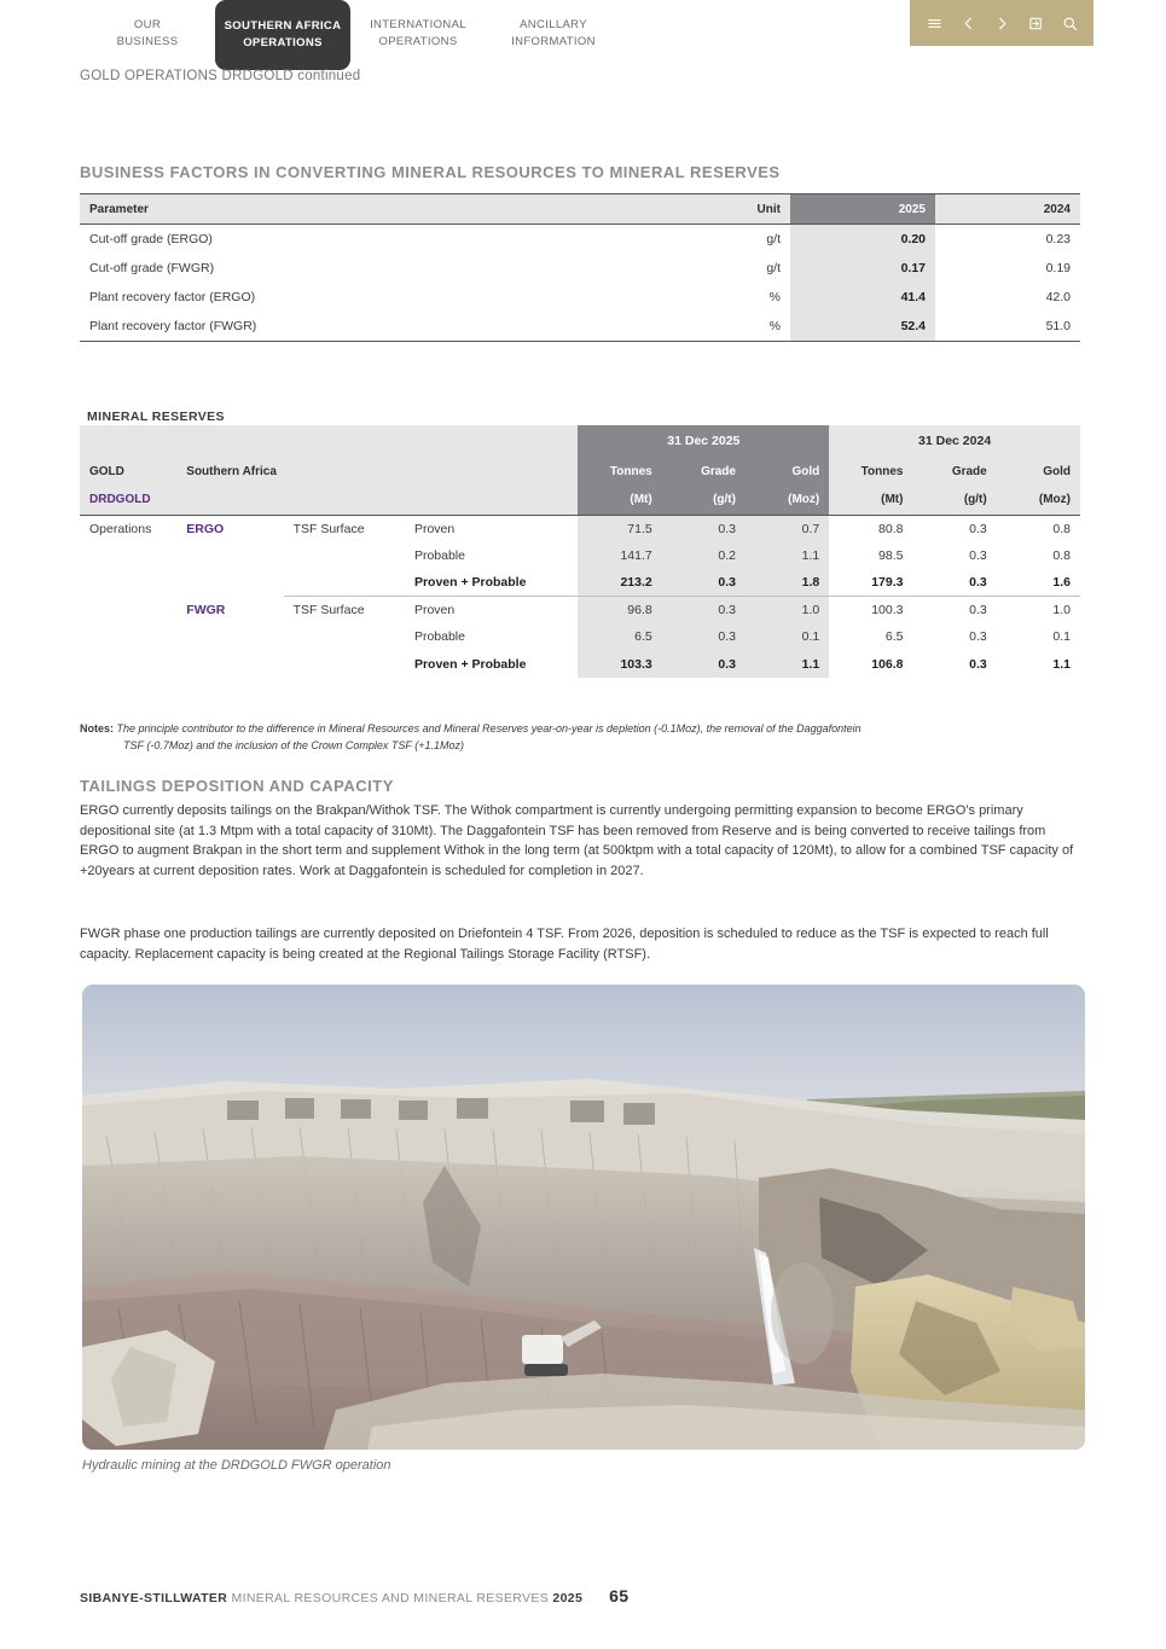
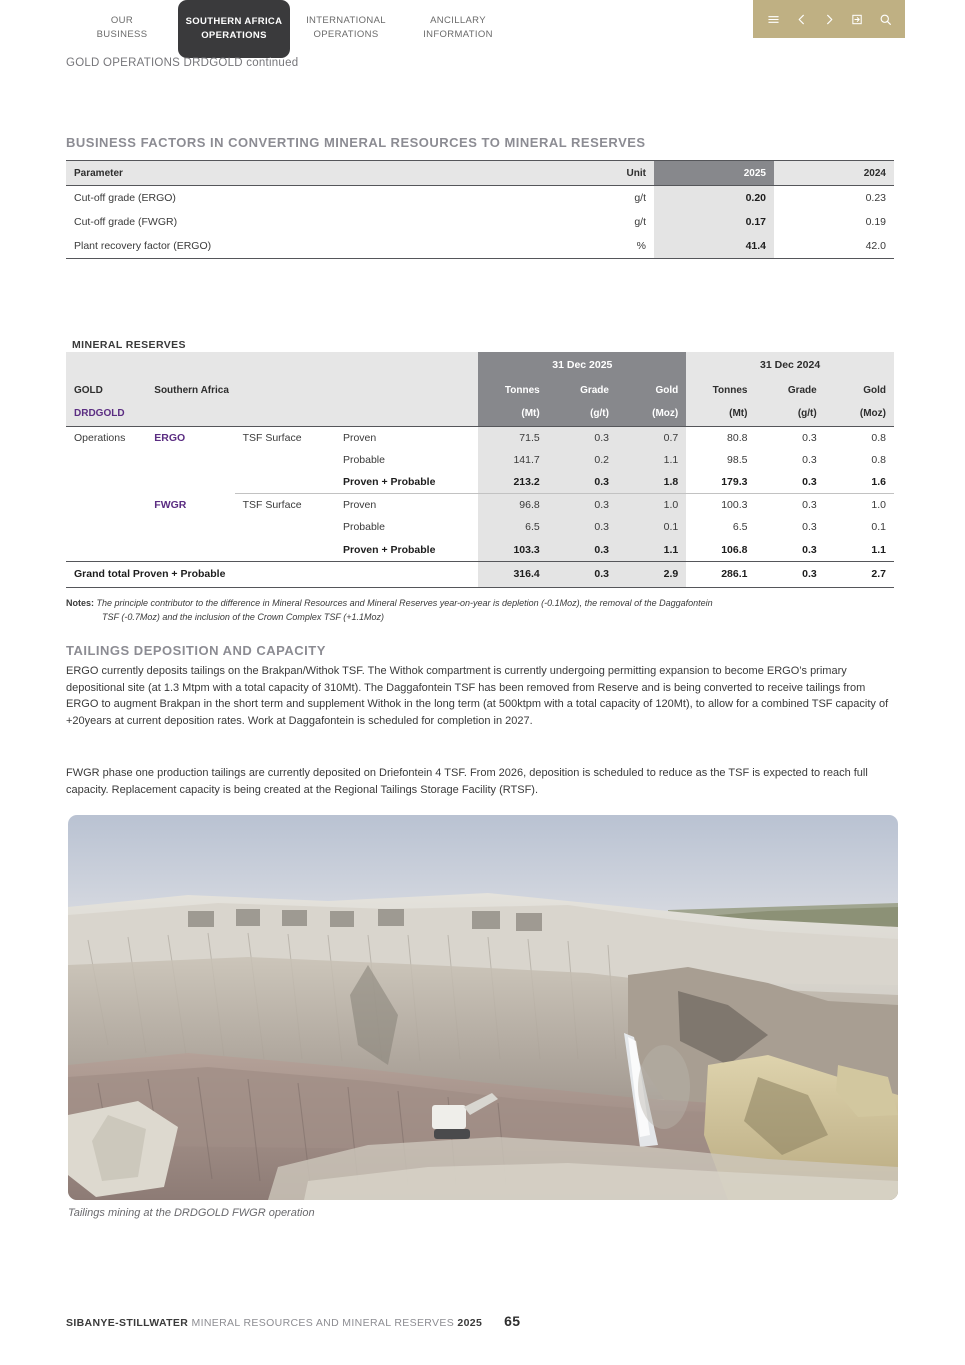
  OUR
  BUSINESS
  SOUTHERN AFRICA
  OPERATIONS
  INTERNATIONAL
  OPERATIONS
  ANCILLARY
  INFORMATION
  GOLD OPERATIONS DRDGOLD continued
  BUSINESS FACTORS IN CONVERTING MINERAL RESOURCES TO MINERAL RESERVES
  Parameter	Unit	2025	2024
  Cut-off grade (ERGO)	g/t	0.20	0.23
  Cut-off grade (FWGR)	g/t	0.17	0.19
  Plant recovery factor (ERGO)	%	41.4	42.0
- Plant recovery factor (FWGR)	%	52.4	51.0
  MINERAL RESERVES
  	31 Dec 2025	31 Dec 2024
  GOLD	Southern Africa	Tonnes	Grade	Gold	Tonnes	Grade	Gold
  DRDGOLD		(Mt)	(g/t)	(Moz)	(Mt)	(g/t)	(Moz)
  Operations	ERGO	TSF Surface	Proven	71.5	0.3	0.7	80.8	0.3	0.8
  			Probable	141.7	0.2	1.1	98.5	0.3	0.8
  			Proven + Probable	213.2	0.3	1.8	179.3	0.3	1.6
  	FWGR	TSF Surface	Proven	96.8	0.3	1.0	100.3	0.3	1.0
  			Probable	6.5	0.3	0.1	6.5	0.3	0.1
  			Proven + Probable	103.3	0.3	1.1	106.8	0.3	1.1
+ Grand total Proven + Probable	316.4	0.3	2.9	286.1	0.3	2.7
  Notes: The principle contributor to the difference in Mineral Resources and Mineral Reserves year-on-year is depletion (-0.1Moz), the removal of the Daggafontein
  TSF (-0.7Moz) and the inclusion of the Crown Complex TSF (+1.1Moz)
  TAILINGS DEPOSITION AND CAPACITY
  ERGO currently deposits tailings on the Brakpan/Withok TSF. The Withok compartment is currently undergoing permitting expansion to become ERGO’s primary depositional site (at 1.3 Mtpm with a total capacity of 310Mt). The Daggafontein TSF has been removed from Reserve and is being converted to receive tailings from ERGO to augment Brakpan in the short term and supplement Withok in the long term (at 500ktpm with a total capacity of 120Mt), to allow for a combined TSF capacity of +20years at current deposition rates. Work at Daggafontein is scheduled for completion in 2027.
  FWGR phase one production tailings are currently deposited on Driefontein 4 TSF. From 2026, deposition is scheduled to reduce as the TSF is expected to reach full capacity. Replacement capacity is being created at the Regional Tailings Storage Facility (RTSF).
- Hydraulic mining at the DRDGOLD FWGR operation
+ Tailings mining at the DRDGOLD FWGR operation
  SIBANYE-STILLWATER MINERAL RESOURCES AND MINERAL RESERVES 2025 65
